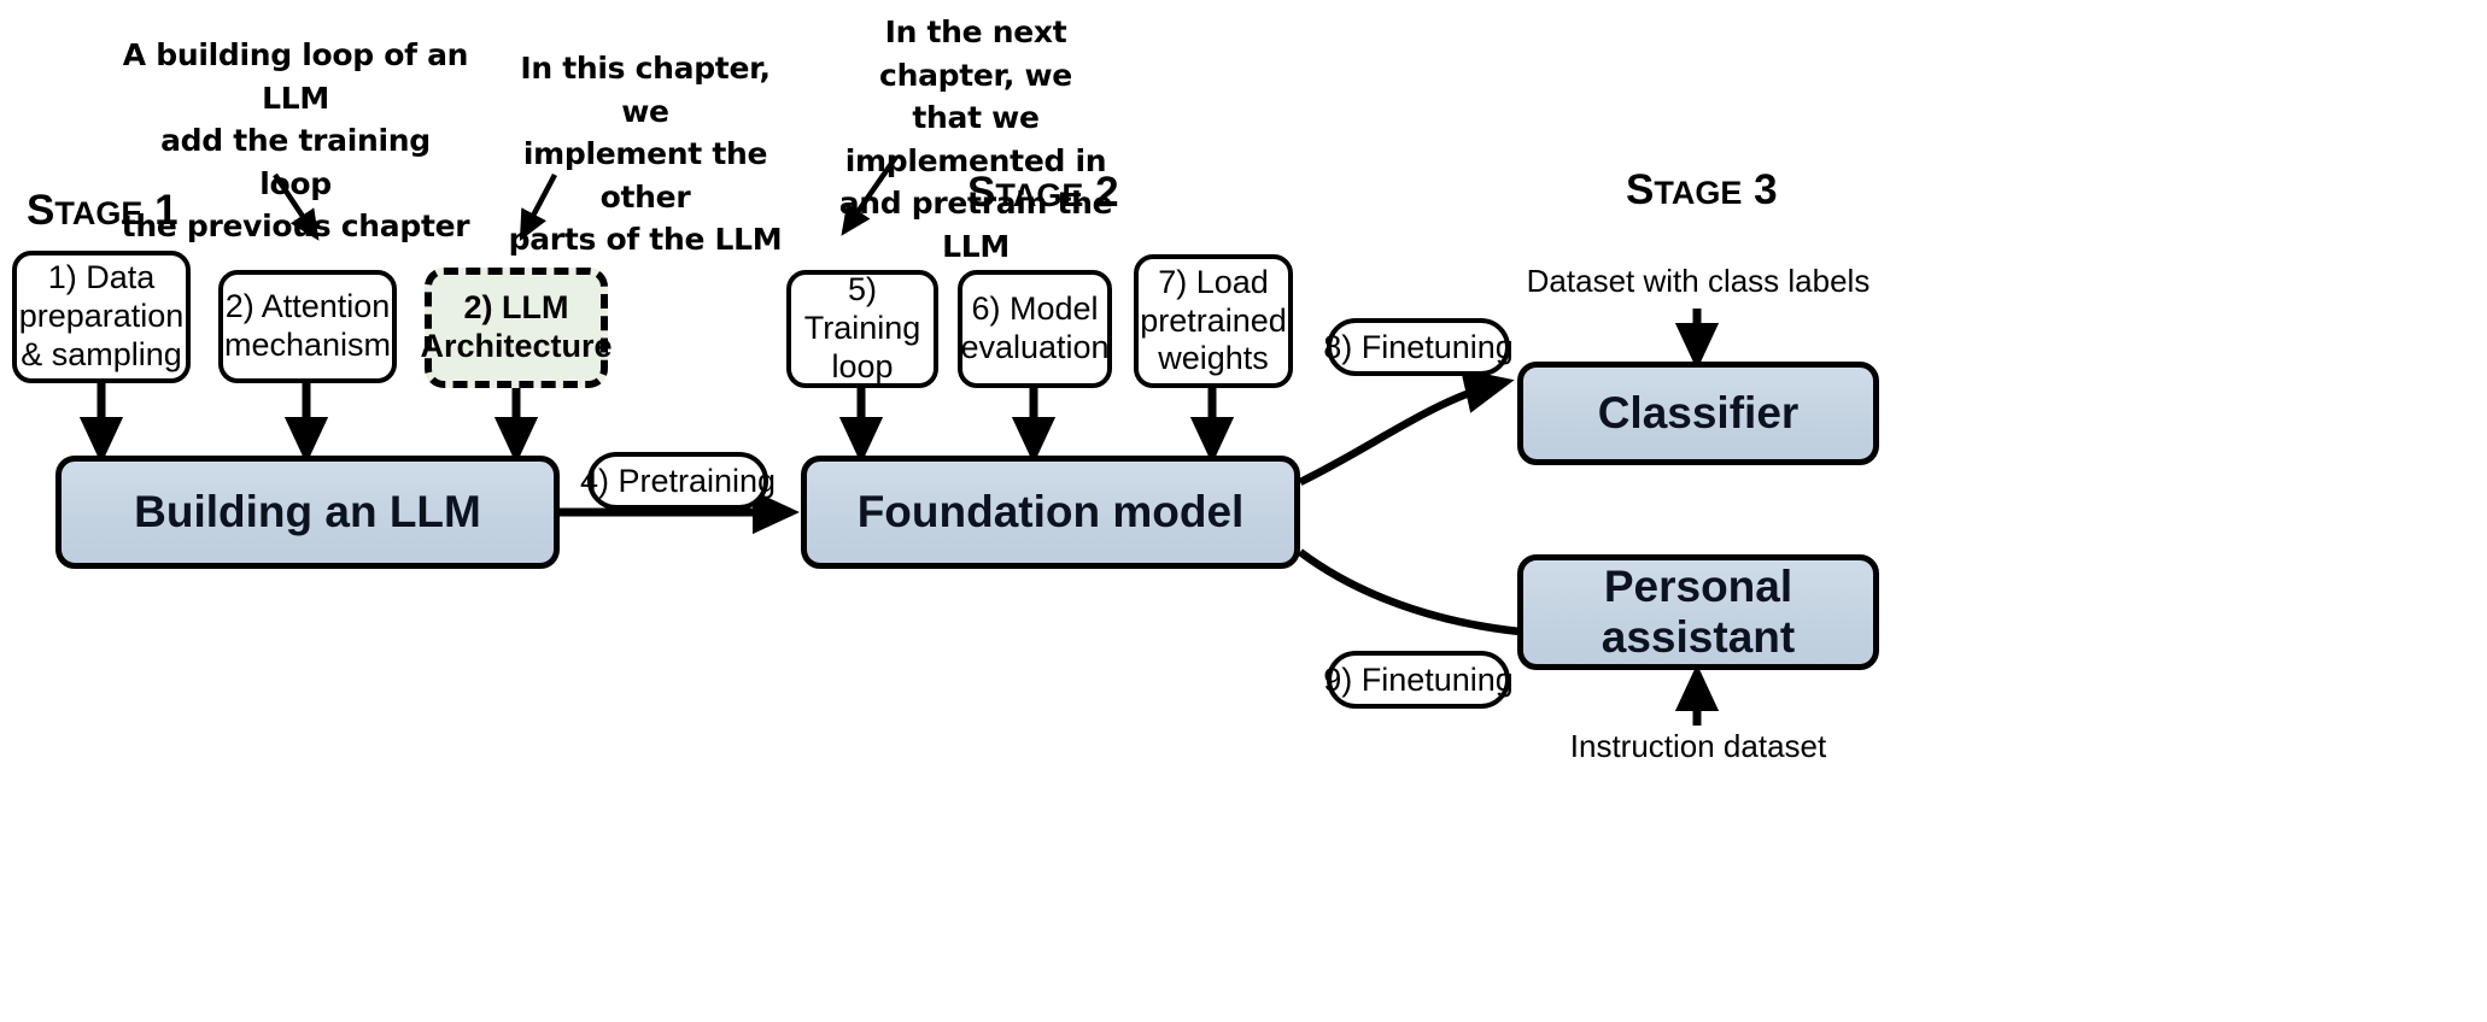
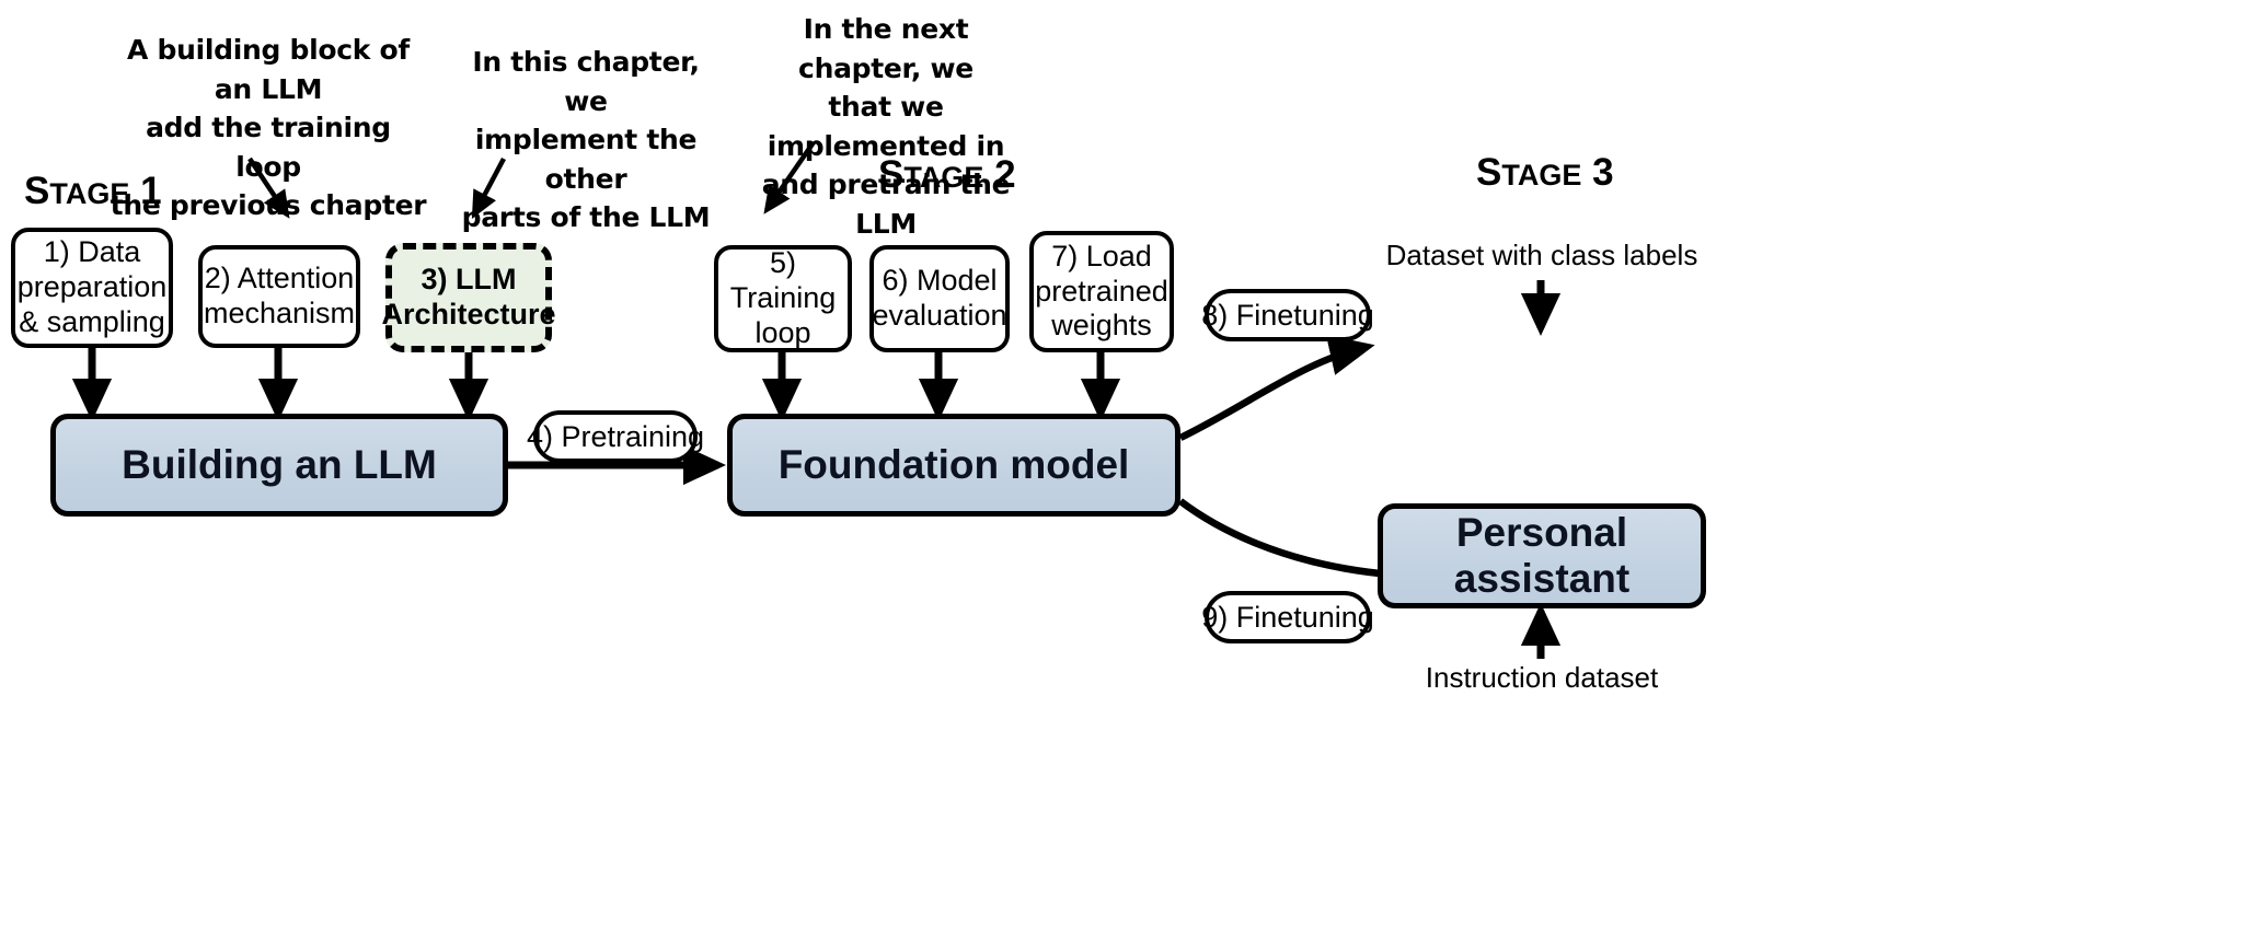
- A building loop of an LLM
+ A building block of an LLM
  add the training loop
  the previous chapter
  In this chapter, we
  implement the other
  parts of the LLM
  In the next chapter, we
  that we implemented in
  and pretrain the LLM
  STAGE 1
  STAGE 2
  STAGE 3
  1) Data
  preparation
  & sampling
  2) Attention
  mechanism
- 2) LLM
+ 3) LLM
  Architecture
  5) Training
  loop
  6) Model
  evaluation
  7) Load
  pretrained
  weights
  4) Pretraining
  8) Finetuning
  9) Finetuning
  Building an LLM
  Foundation model
- Classifier
  Personal assistant
  Dataset with class labels
  Instruction dataset
